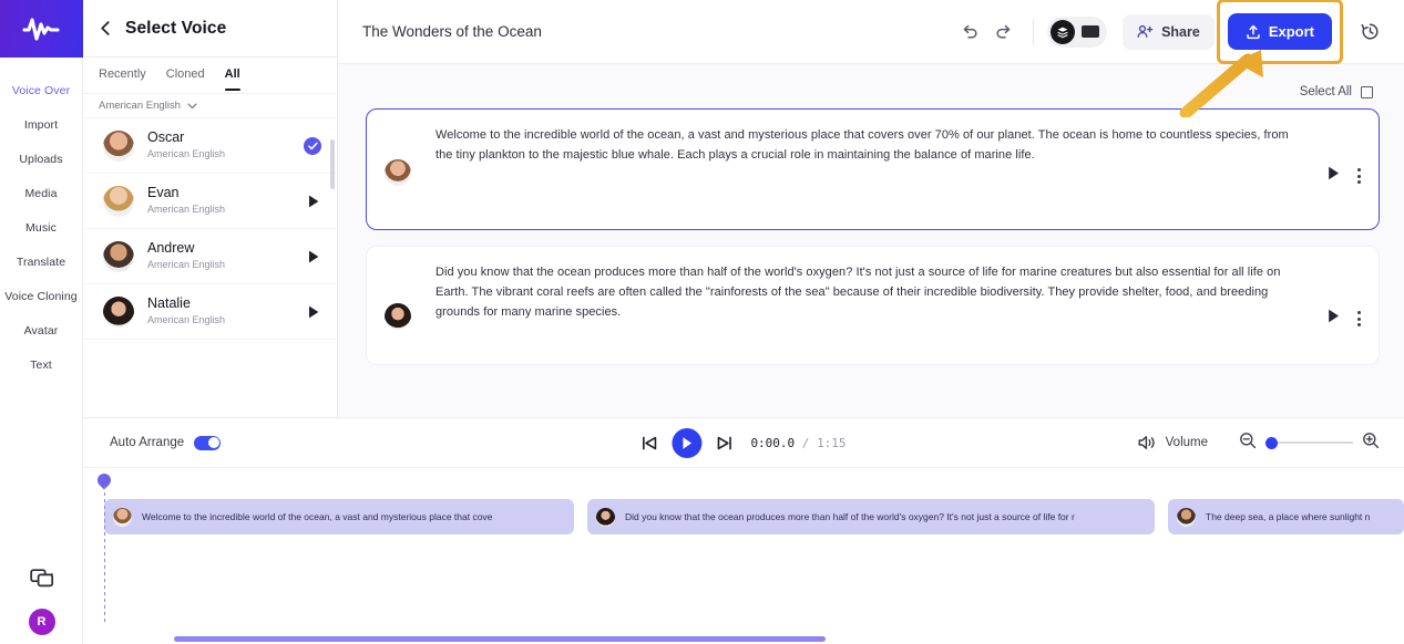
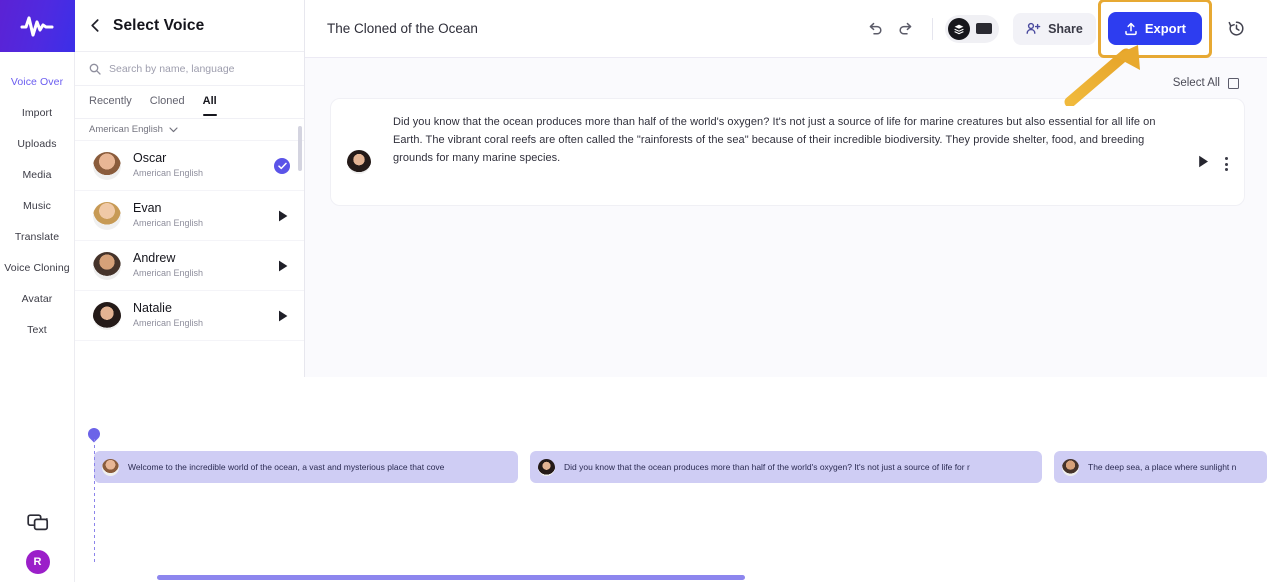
  Voice Over
  Import
  Uploads
  Media
  Music
  Translate
  Voice Cloning
  Avatar
  Text
  R
  Select Voice
+ Search by name, language
  Recently
  Cloned
  All
  American English
  Oscar
  American English
  Evan
  American English
  Andrew
  American English
  Natalie
  American English
- The Wonders of the Ocean
+ The Cloned of the Ocean
  Share
  Export
  Select All
- Welcome to the incredible world of the ocean, a vast and mysterious place that covers over 70% of our planet. The ocean is home to countless species, from the tiny plankton to the majestic blue whale. Each plays a crucial role in maintaining the balance of marine life.
  Did you know that the ocean produces more than half of the world's oxygen? It's not just a source of life for marine creatures but also essential for all life on Earth. The vibrant coral reefs are often called the "rainforests of the sea" because of their incredible biodiversity. They provide shelter, food, and breeding grounds for many marine species.
- Auto Arrange
- 0:00.0 / 1:15
- Volume
  Welcome to the incredible world of the ocean, a vast and mysterious place that cove
  Did you know that the ocean produces more than half of the world's oxygen? It's not just a source of life for r
  The deep sea, a place where sunlight n
